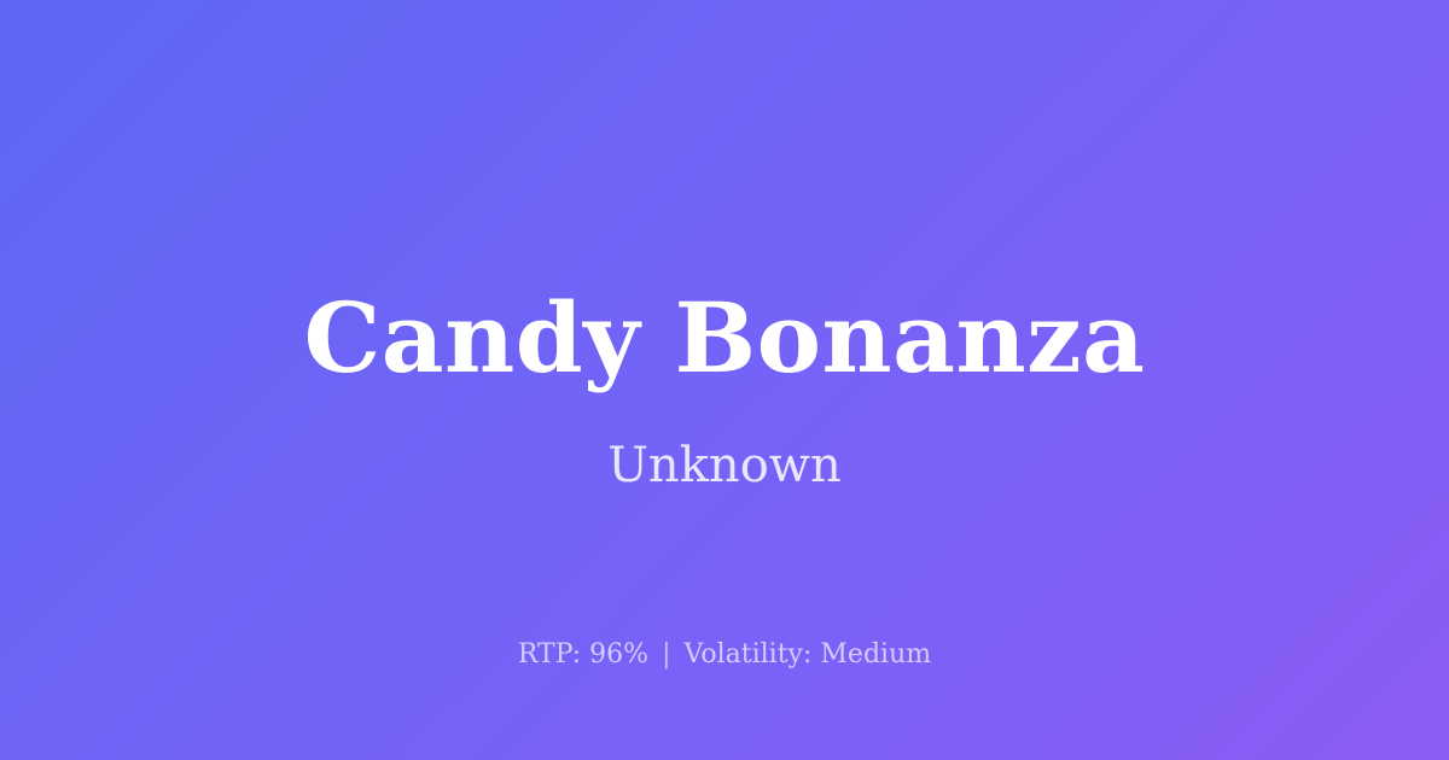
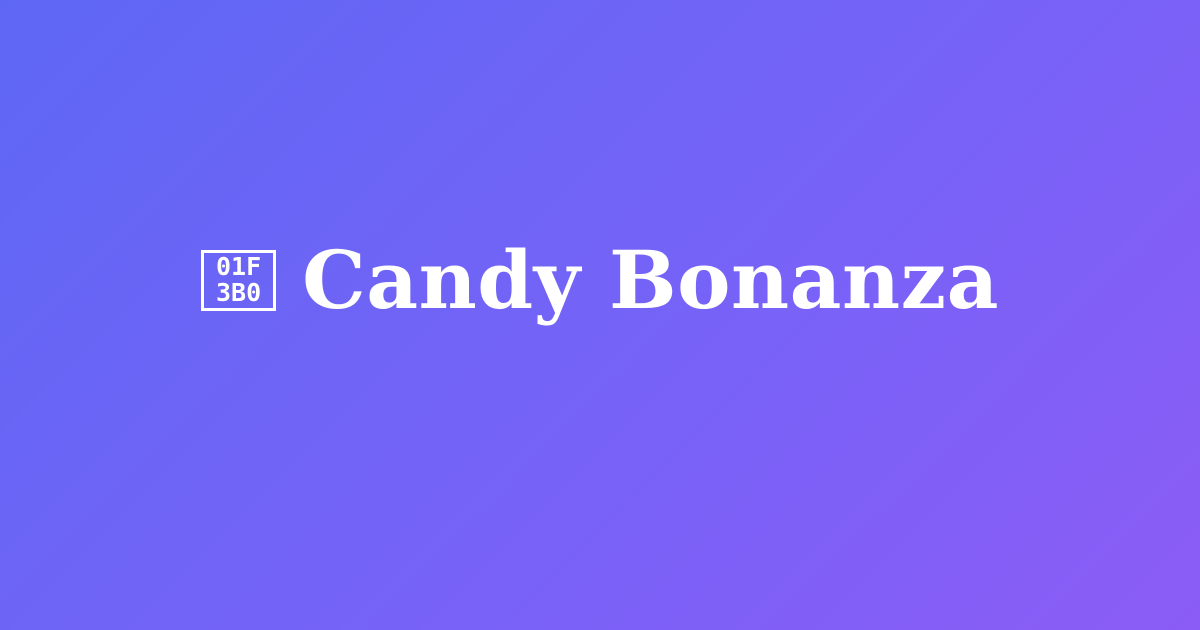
+ 01F
+ 3B0
  Candy Bonanza
- Unknown
- RTP: 96% | Volatility: Medium
